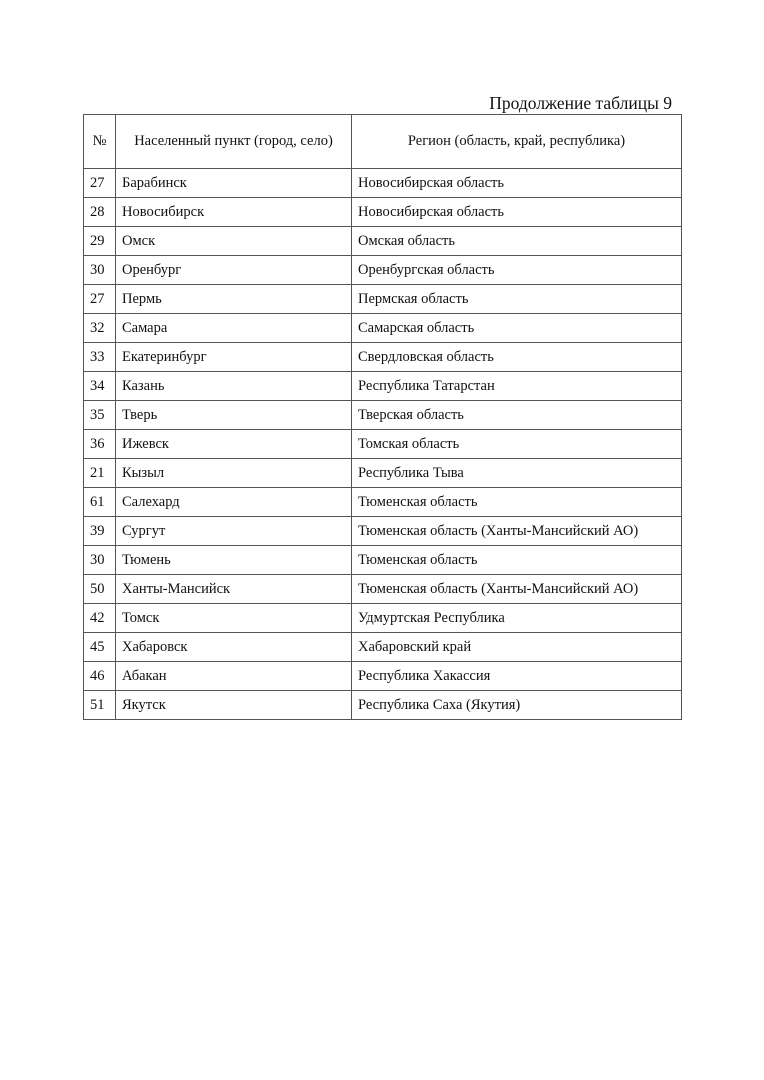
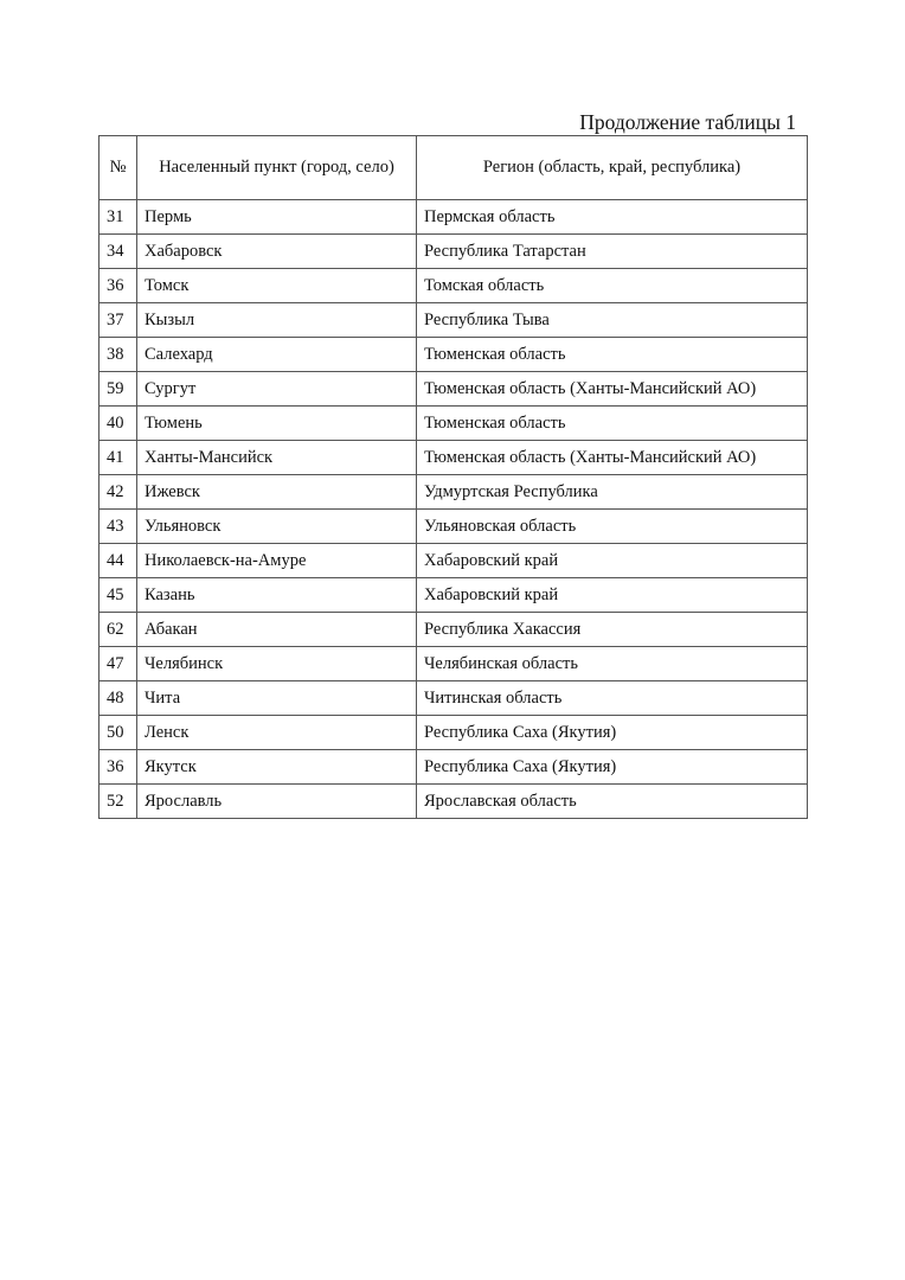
- Продолжение таблицы 9
+ Продолжение таблицы 1
  №	Населенный пункт (город, село)	Регион (область, край, республика)
- 27	Барабинск	Новосибирская область
- 28	Новосибирск	Новосибирская область
- 29	Омск	Омская область
- 30	Оренбург	Оренбургская область
- 27	Пермь	Пермская область
+ 31	Пермь	Пермская область
- 32	Самара	Самарская область
- 33	Екатеринбург	Свердловская область
- 34	Казань	Республика Татарстан
+ 34	Хабаровск	Республика Татарстан
- 35	Тверь	Тверская область
- 36	Ижевск	Томская область
+ 36	Томск	Томская область
- 21	Кызыл	Республика Тыва
+ 37	Кызыл	Республика Тыва
- 61	Салехард	Тюменская область
+ 38	Салехард	Тюменская область
- 39	Сургут	Тюменская область (Ханты-Мансийский АО)
+ 59	Сургут	Тюменская область (Ханты-Мансийский АО)
- 30	Тюмень	Тюменская область
+ 40	Тюмень	Тюменская область
- 50	Ханты-Мансийск	Тюменская область (Ханты-Мансийский АО)
+ 41	Ханты-Мансийск	Тюменская область (Ханты-Мансийский АО)
- 42	Томск	Удмуртская Республика
+ 42	Ижевск	Удмуртская Республика
+ 43	Ульяновск	Ульяновская область
+ 44	Николаевск-на-Амуре	Хабаровский край
- 45	Хабаровск	Хабаровский край
+ 45	Казань	Хабаровский край
- 46	Абакан	Республика Хакассия
+ 62	Абакан	Республика Хакассия
+ 47	Челябинск	Челябинская область
+ 48	Чита	Читинская область
+ 50	Ленск	Республика Саха (Якутия)
- 51	Якутск	Республика Саха (Якутия)
+ 36	Якутск	Республика Саха (Якутия)
+ 52	Ярославль	Ярославская область
